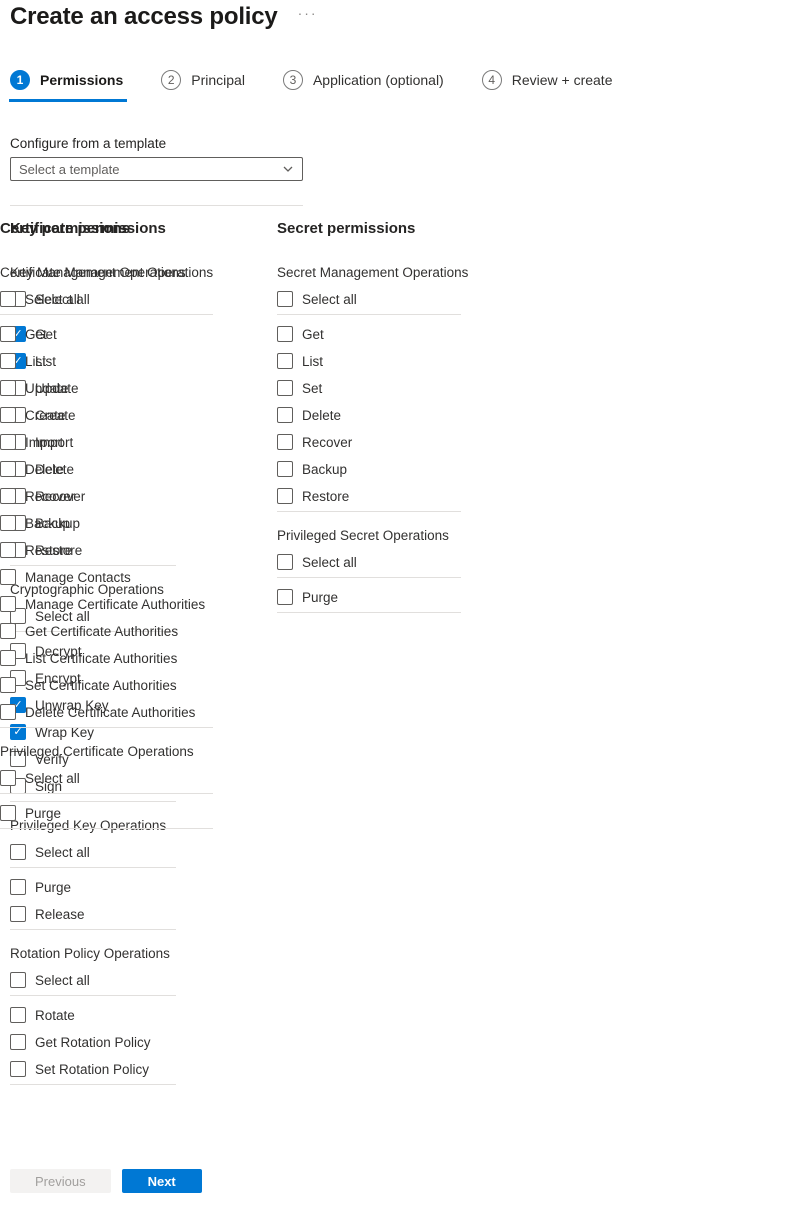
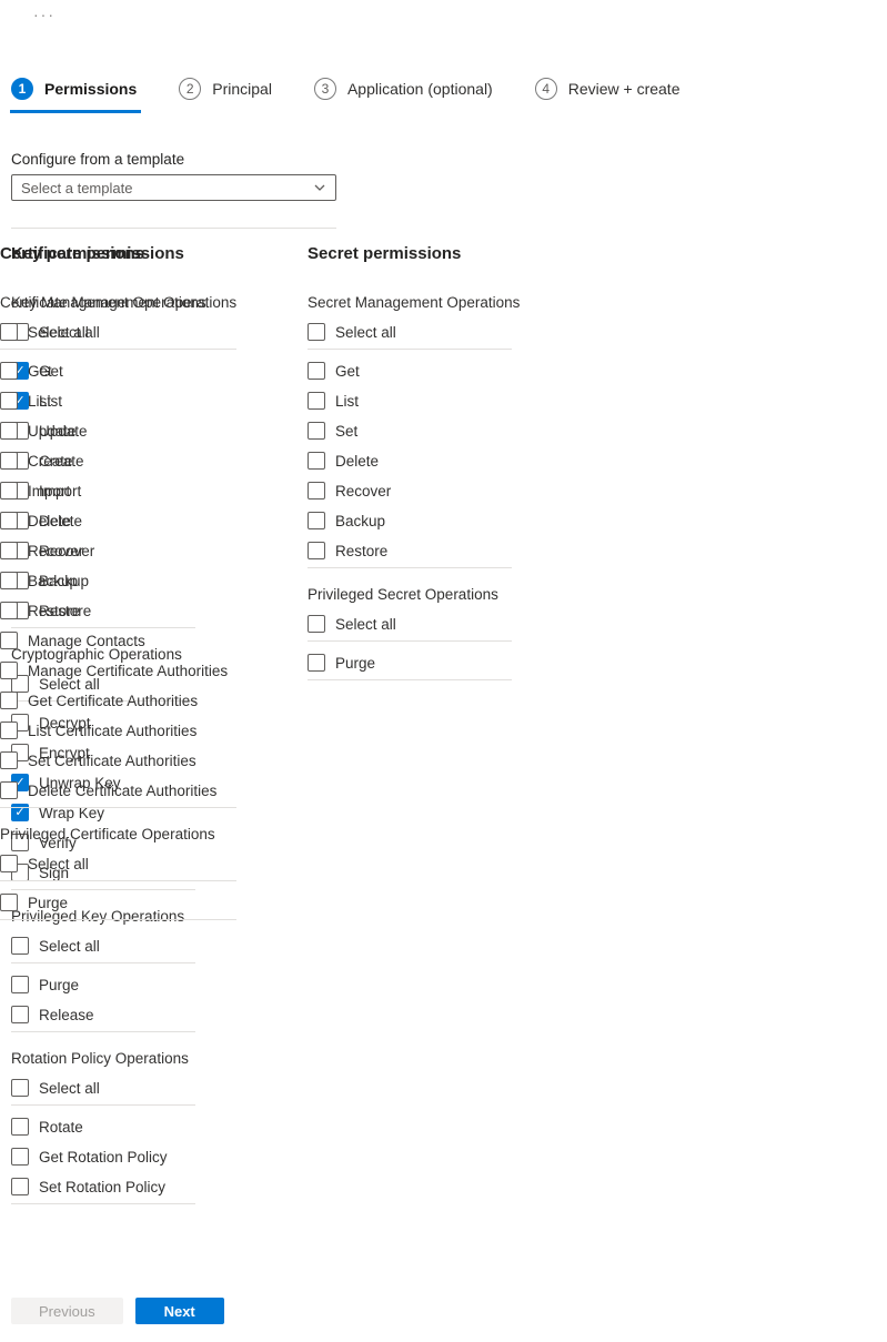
- Create an access policy
  ···
  1
  Permissions
  2
  Principal
  3
  Application (optional)
  4
  Review + create
  Configure from a template
  Select a template
  Key permissions
  Key Management Operation
  Select all
  ✓
  Get
  ✓
  List
  Update
  Create
  Import
  Delete
  Recover
  Backup
  Restore
  Cryptographic Operations
  Select all
  Decrypt
  Encrypt
  ✓
  Unwrap Key
  ✓
  Wrap Key
  Verify
  Sign
  Privileged Key Operations
  Select all
  Purge
  Release
  Rotation Policy Operations
  Select all
  Rotate
  Get Rotation Policy
  Set Rotation Policy
  Secret permissions
  Secret Management Operations
  Select all
  Get
  List
  Set
  Delete
  Recover
  Backup
  Restore
  Privileged Secret Operations
  Select all
  Purge
  Certificate permissions
  Certificate Management Operations
  Select all
  Get
  List
  Update
  Create
  Import
  Delete
  Recover
  Backup
  Restore
  Manage Contacts
  Manage Certificate Authorities
  Get Certificate Authorities
  List Certificate Authorities
  Set Certificate Authorities
  Delete Certificate Authorities
  Privileged Certificate Operations
  Select all
  Purge
  Previous
  Next
